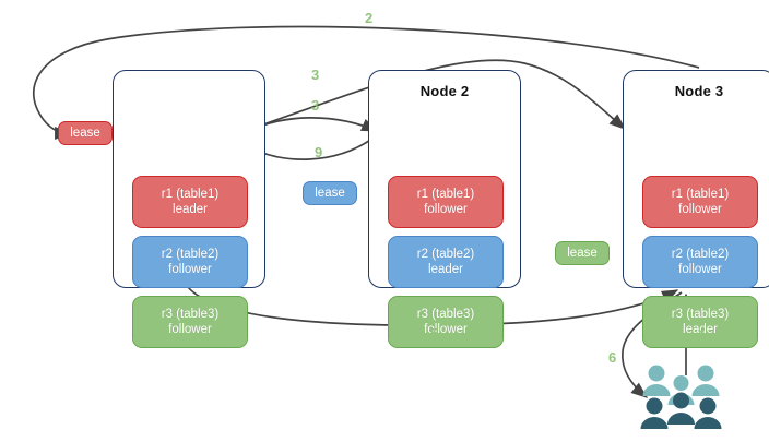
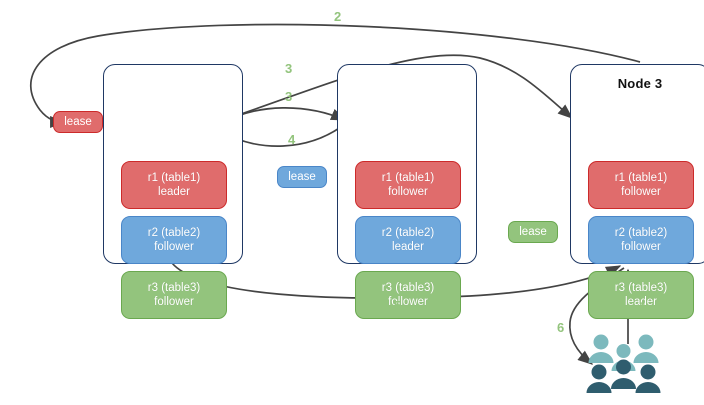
  r1 (table1)
  leader
  r2 (table2)
  follower
  r3 (table3)
  follower
- Node 2
  r1 (table1)
  follower
  r2 (table2)
  leader
  r3 (table3)
  follower
  Node 3
  r1 (table1)
  follower
  r2 (table2)
  follower
  r3 (table3)
  leader
  lease
  lease
  lease
  2
  3
  3
- 9
+ 4
  5
  1
  6
